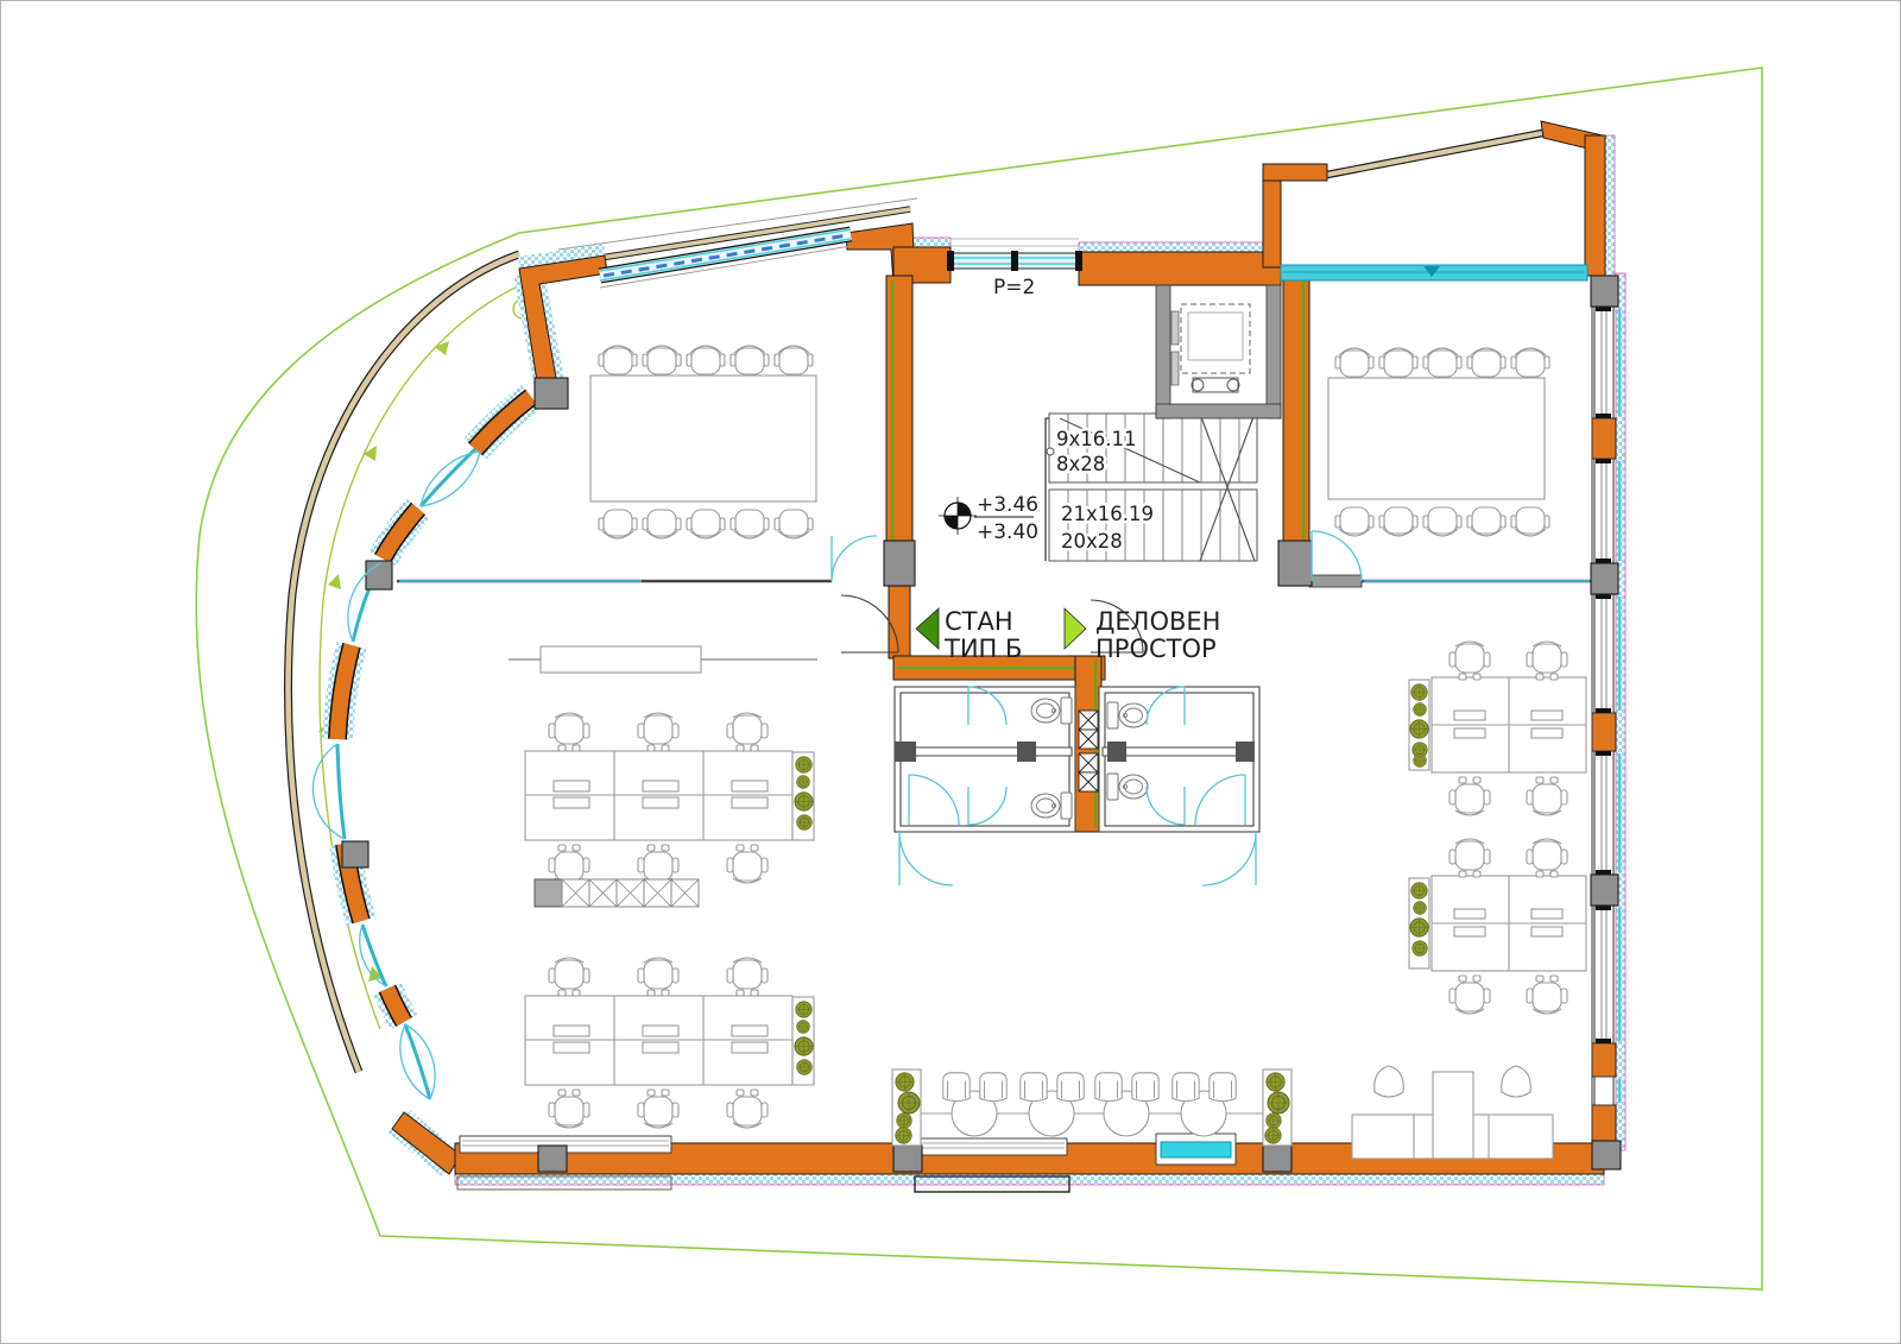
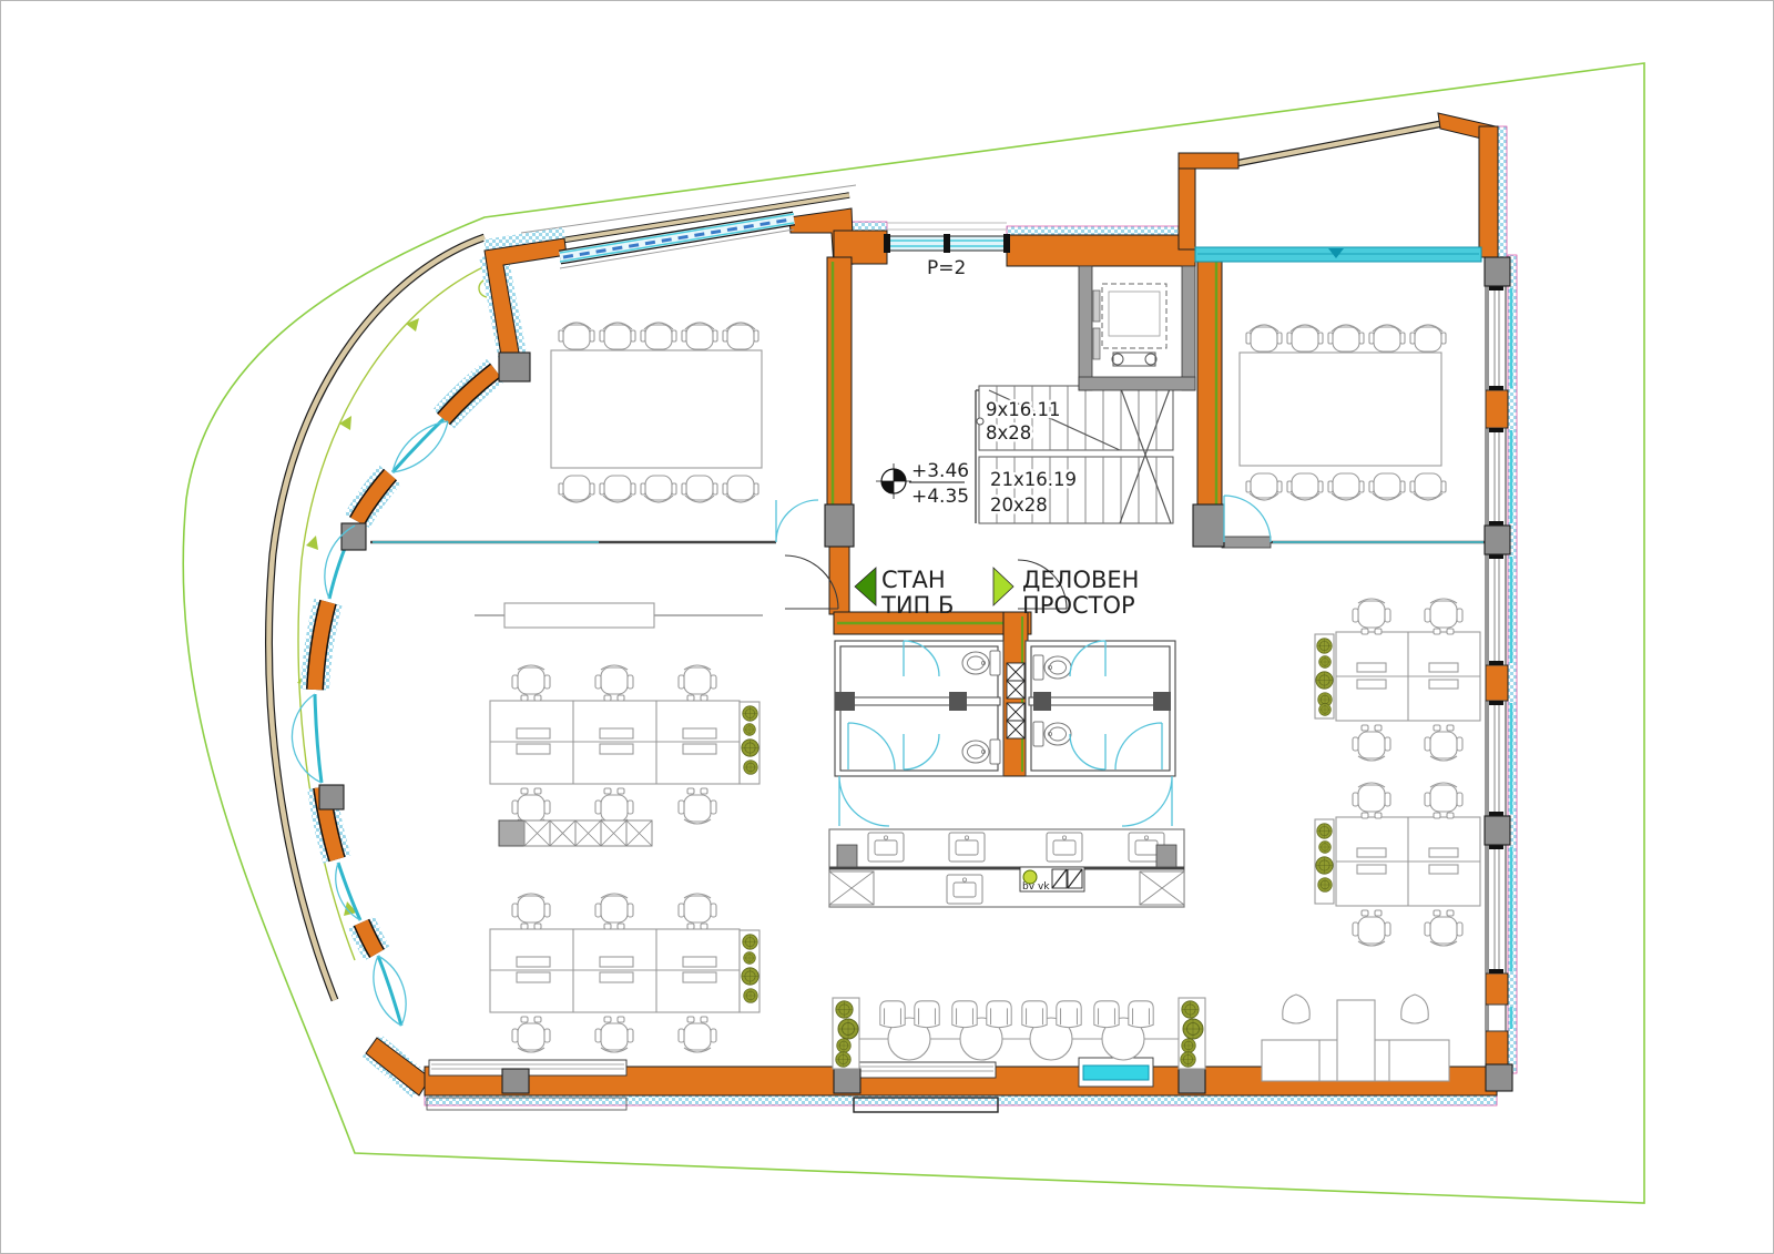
+ bv
+ vk
  P=2
  +3.46
- +3.40
+ +4.35
  9x16.11
  8x28
  21x16.19
  20x28
  СТАН
  ТИП Б
  ДЕЛОВЕН
  ПРОСТОР
